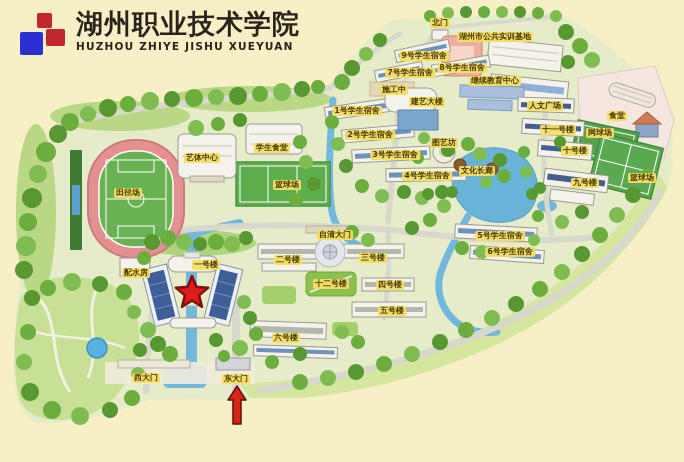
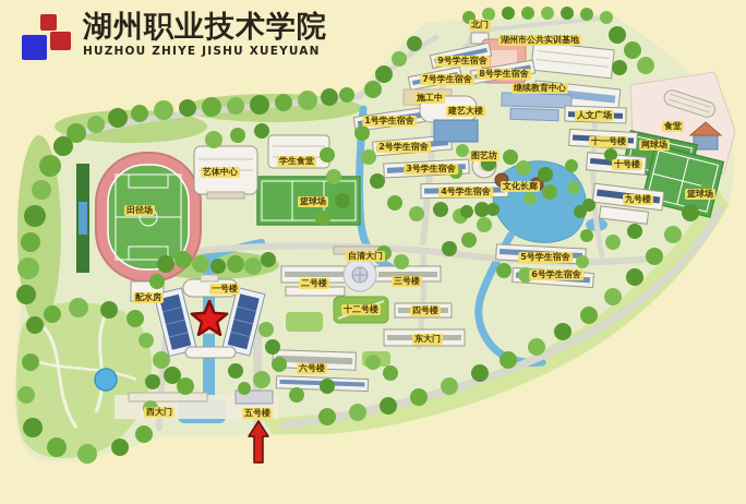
  湖州职业技术学院
  HUZHOU ZHIYE JISHU XUEYUAN
  北门
  湖州市公共实训基地
  9号学生宿舍
  8号学生宿舍
  7号学生宿舍
  继续教育中心
  施工中
  建艺大楼
  人文广场
  1号学生宿舍
  食堂
  十一号楼
  网球场
  2号学生宿舍
  图艺坊
  学生食堂
  十号楼
  3号学生宿舍
  艺体中心
  文化长廊
  4号学生宿舍
  篮球场
  九号楼
  篮球场
  田径场
  自清大门
  5号学生宿舍
  6号学生宿舍
  二号楼
  三号楼
  一号楼
  配水房
  十二号楼
  四号楼
- 五号楼
+ 东大门
  六号楼
  西大门
- 东大门
+ 五号楼
